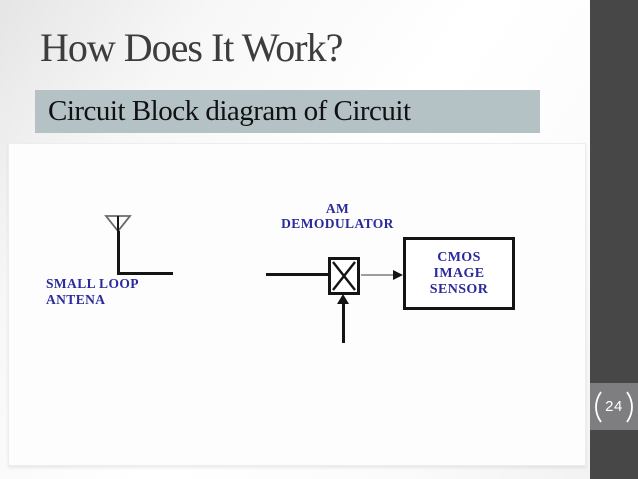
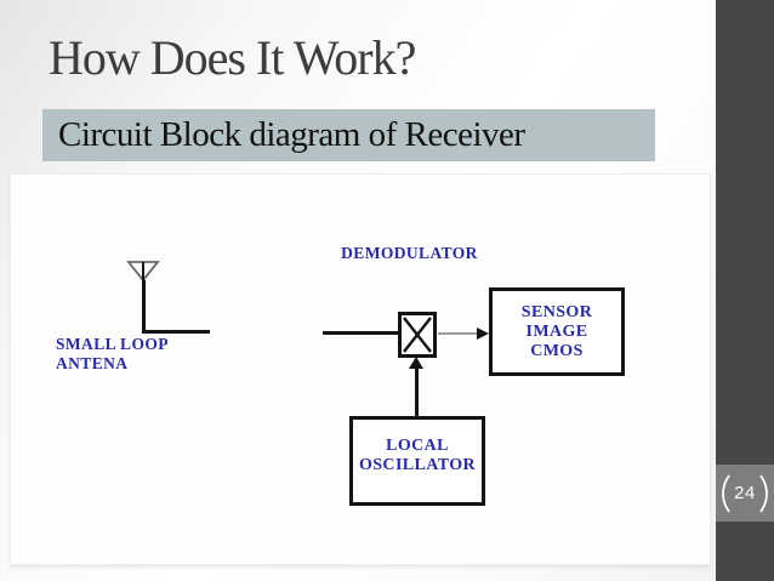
  How Does It Work?
- Circuit Block diagram of Circuit
+ Circuit Block diagram of Receiver
  SMALL LOOP
  ANTENA
- AM
  DEMODULATOR
- CMOS
+ SENSOR
  IMAGE
- SENSOR
+ CMOS
+ LOCAL
+ OSCILLATOR
  24
